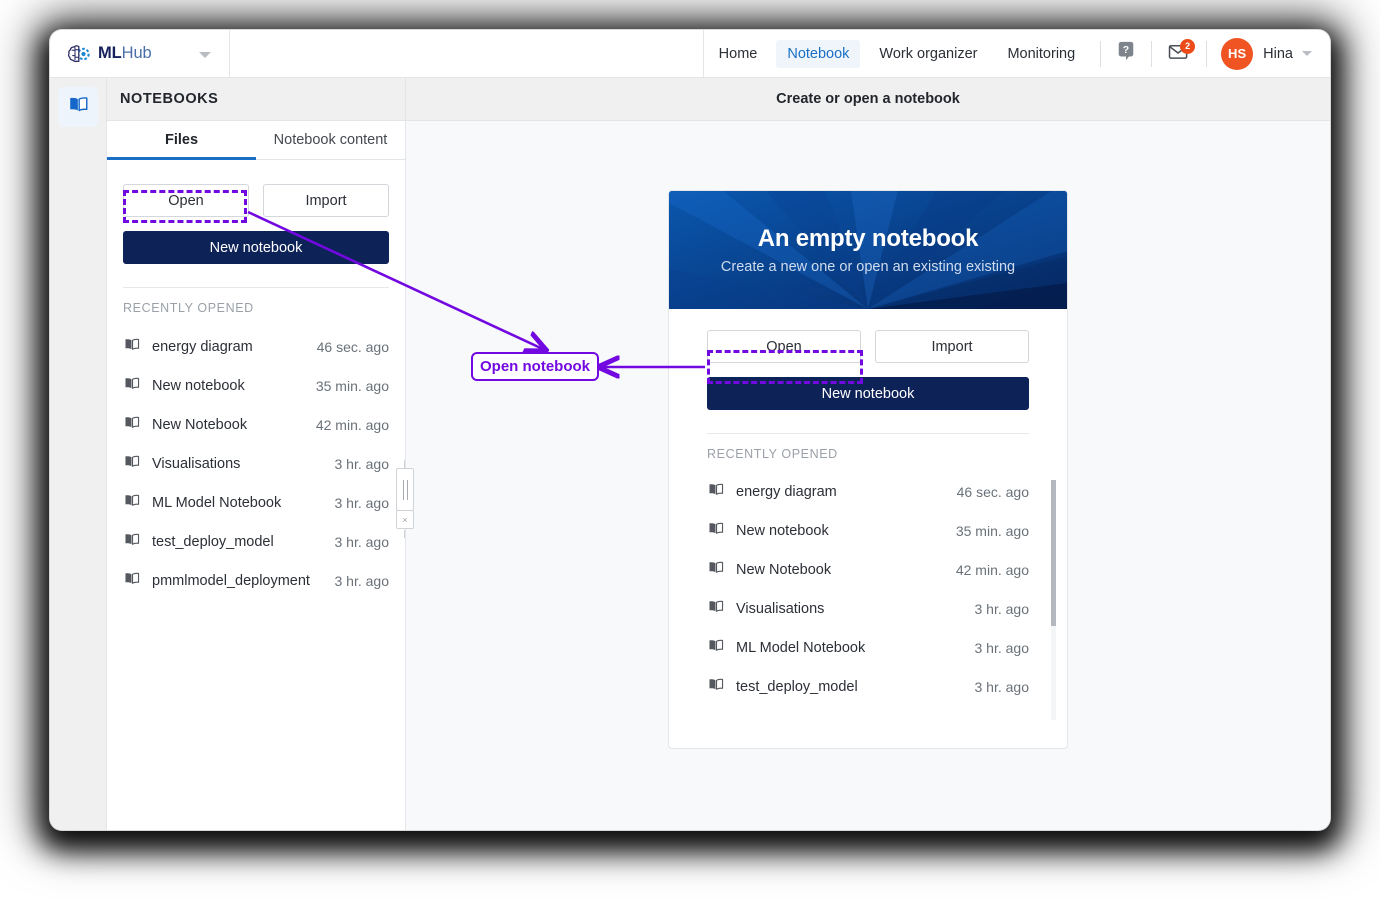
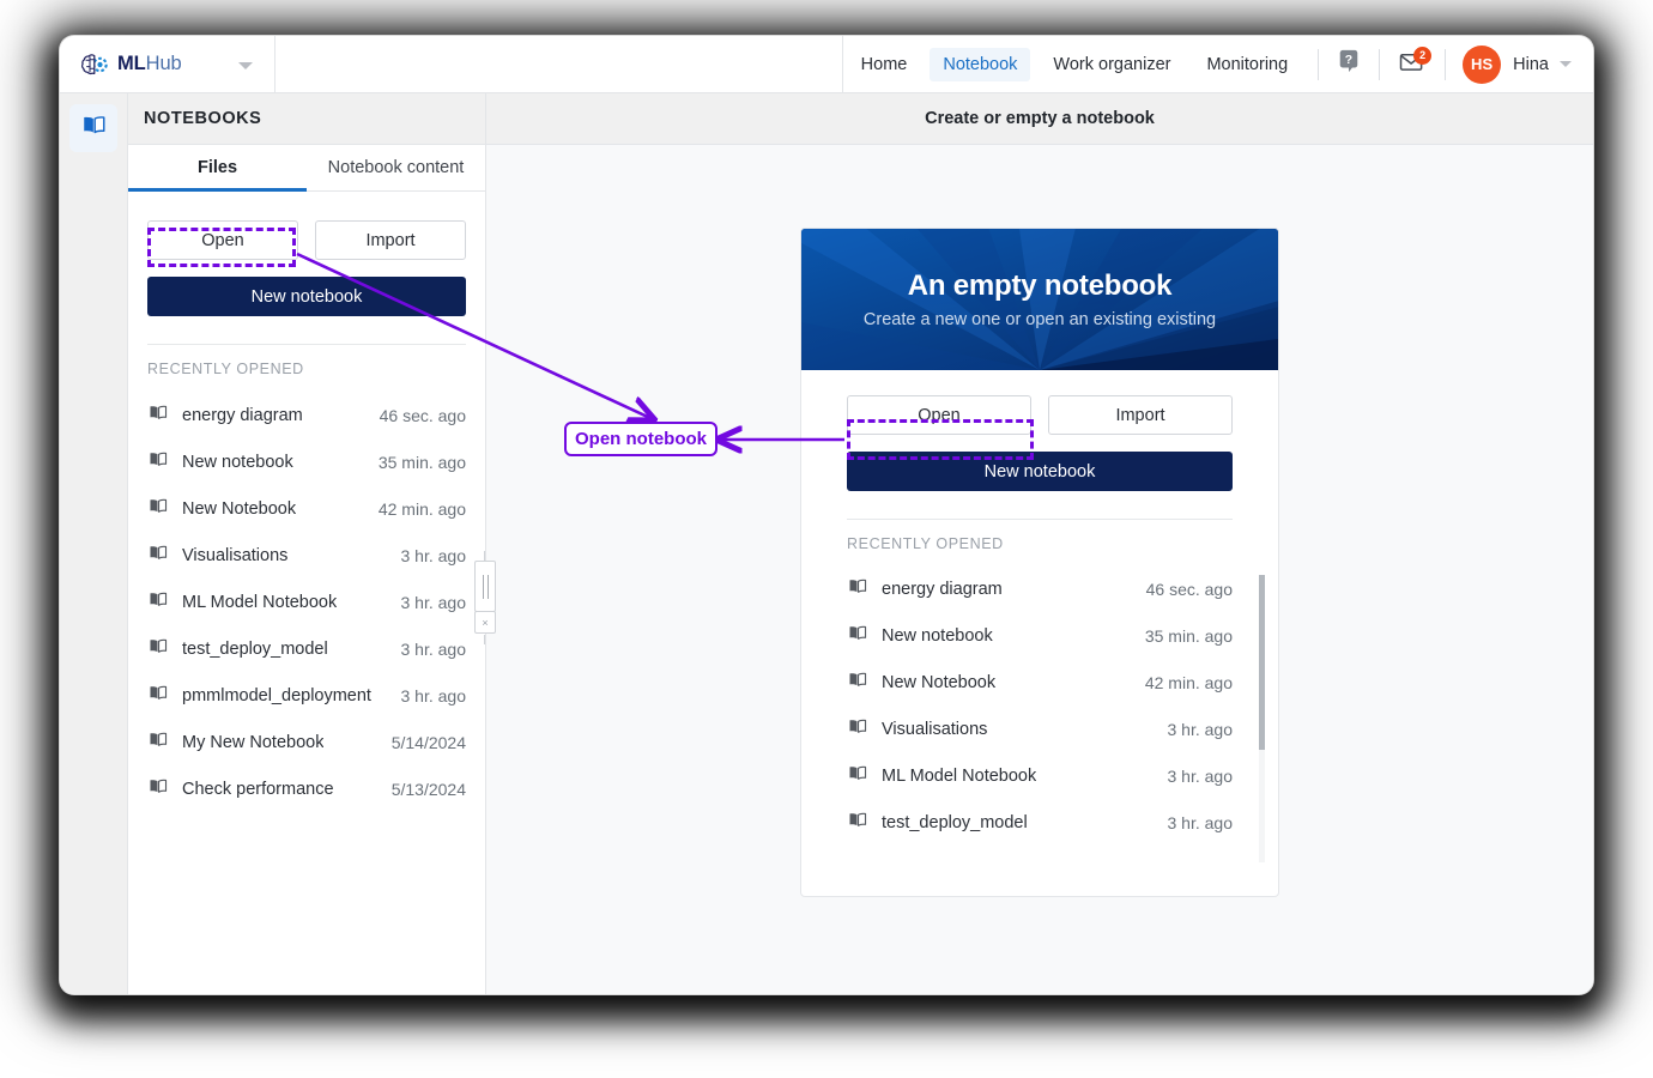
  MLHub
  Home
  Notebook
  Work organizer
  Monitoring
  ?
  2
  HS
  Hina
  NOTEBOOKS
  Files
  Notebook content
  Open
  Import
  New notebook
  RECENTLY OPENED
  energy diagram
  46 sec. ago
  New notebook
  35 min. ago
  New Notebook
  42 min. ago
  Visualisations
  3 hr. ago
  ML Model Notebook
  3 hr. ago
  test_deploy_model
  3 hr. ago
  pmmlmodel_deployment
  3 hr. ago
+ My New Notebook
+ 5/14/2024
+ Check performance
+ 5/13/2024
  ×
- Create or open a notebook
+ Create or empty a notebook
  An empty notebook
  Create a new one or open an existing existing
  Open
  Import
  New notebook
  RECENTLY OPENED
  energy diagram
  46 sec. ago
  New notebook
  35 min. ago
  New Notebook
  42 min. ago
  Visualisations
  3 hr. ago
  ML Model Notebook
  3 hr. ago
  test_deploy_model
  3 hr. ago
  Open notebook
